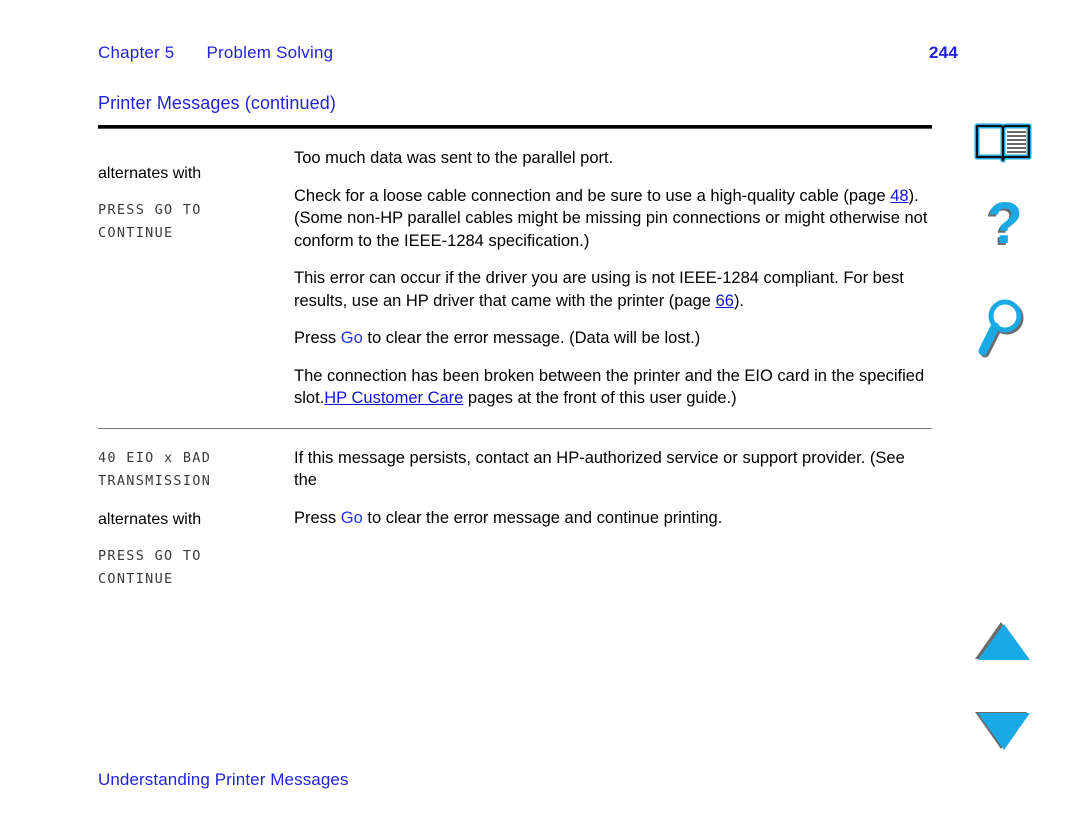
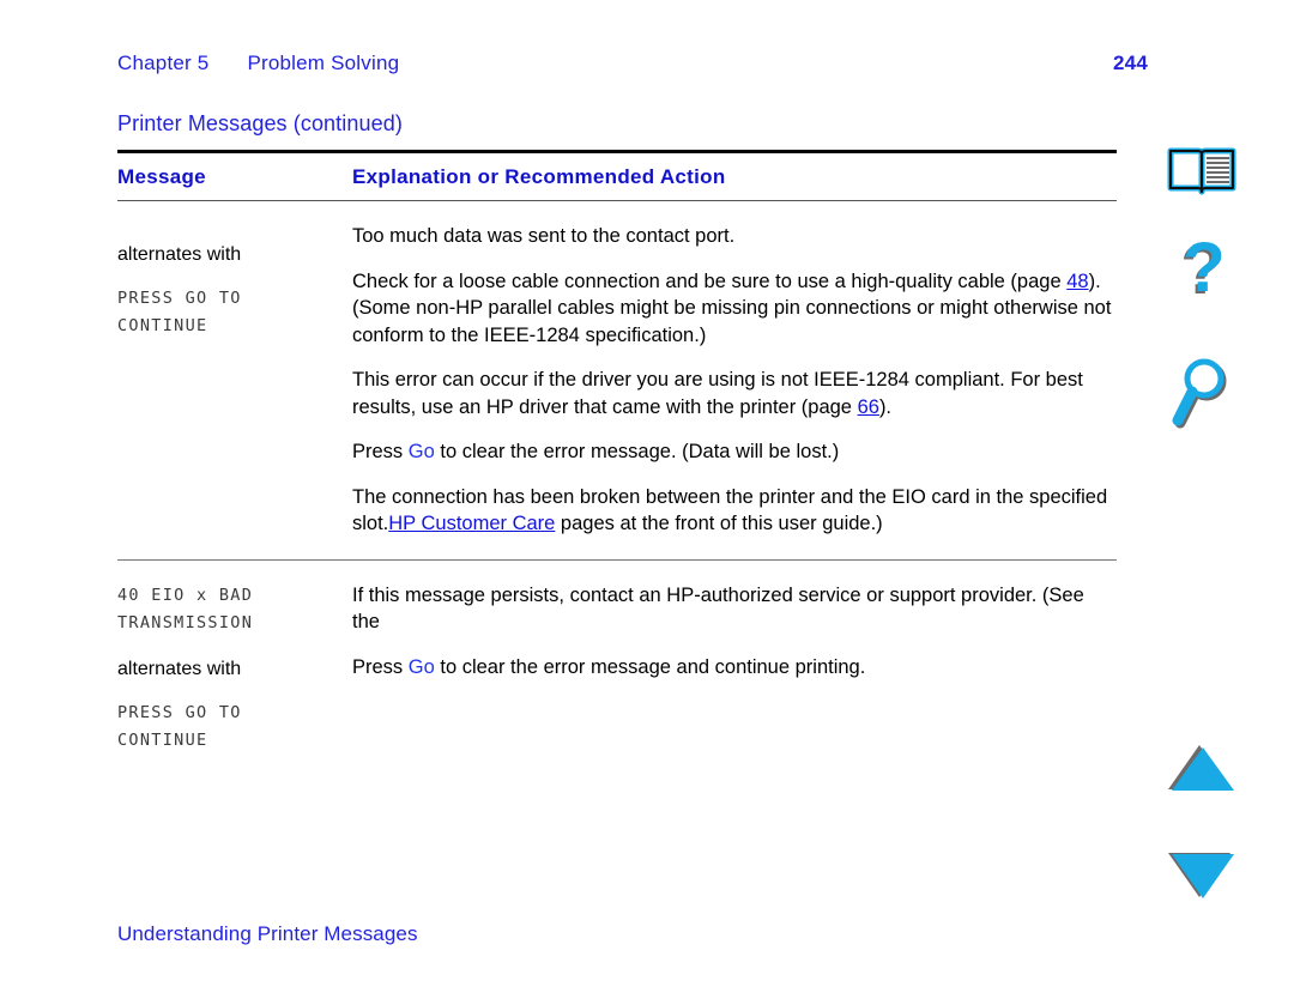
  Chapter 5
  Problem Solving
  244
  Printer Messages (continued)
+ Message
+ Explanation or Recommended Action
  alternates with
  PRESS GO TO
  CONTINUE
- Too much data was sent to the parallel port.
+ Too much data was sent to the contact port.
  Check for a loose cable connection and be sure to use a high-quality cable (page 48). (Some non-HP parallel cables might be missing pin connections or might otherwise not conform to the IEEE-1284 specification.)
  This error can occur if the driver you are using is not IEEE-1284 compliant. For best results, use an HP driver that came with the printer (page 66).
  Press Go to clear the error message. (Data will be lost.)
  The connection has been broken between the printer and the EIO card in the specified slot.HP Customer Care pages at the front of this user guide.)
  40 EIO x BAD
  TRANSMISSION
  alternates with
  PRESS GO TO
  CONTINUE
  If this message persists, contact an HP-authorized service or support provider. (See the
  Press Go to clear the error message and continue printing.
  ?
  Understanding Printer Messages
